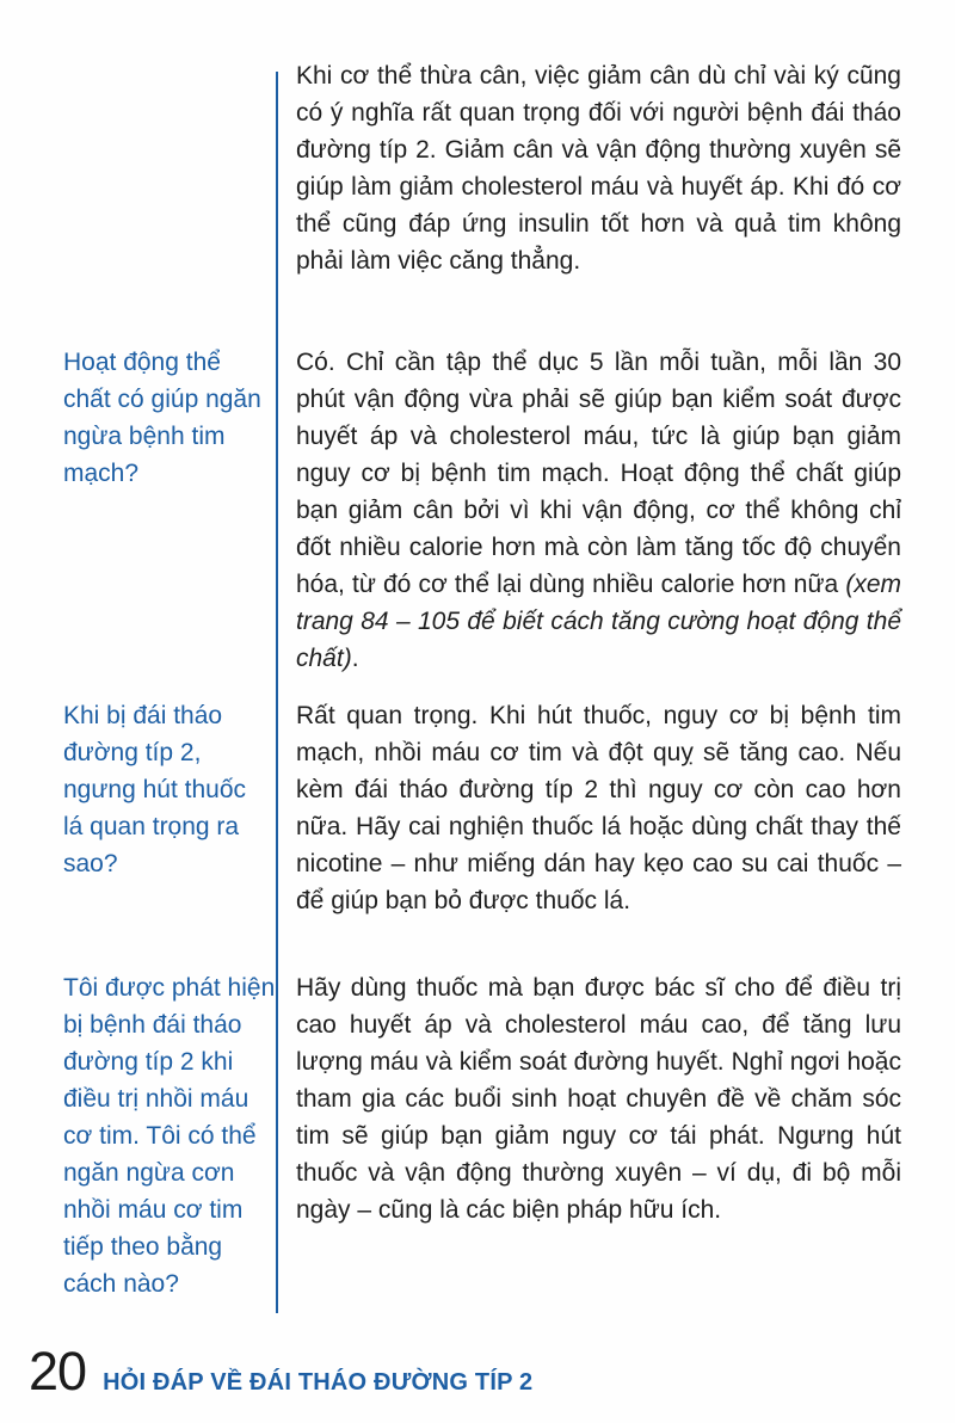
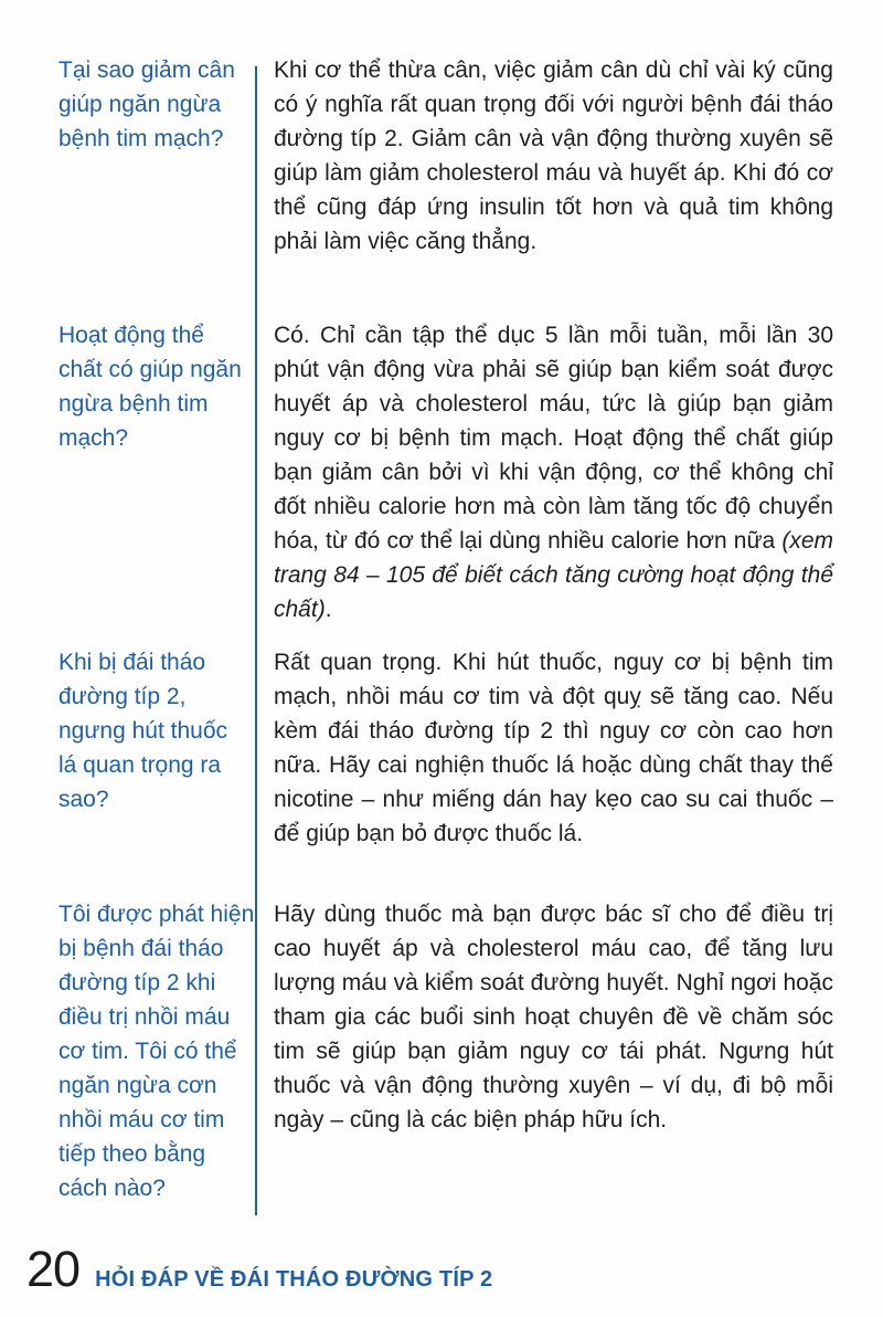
+ Tại sao giảm cân
+ giúp ngăn ngừa
+ bệnh tim mạch?
  Khi cơ thể thừa cân, việc giảm cân dù chỉ vài ký cũng có ý nghĩa rất quan trọng đối với người bệnh đái tháo đường típ 2. Giảm cân và vận động thường xuyên sẽ giúp làm giảm cholesterol máu và huyết áp. Khi đó cơ thể cũng đáp ứng insulin tốt hơn và quả tim không phải làm việc căng thẳng.
  Hoạt động thể
  chất có giúp ngăn
  ngừa bệnh tim
  mạch?
  Có. Chỉ cần tập thể dục 5 lần mỗi tuần, mỗi lần 30 phút vận động vừa phải sẽ giúp bạn kiểm soát được huyết áp và cholesterol máu, tức là giúp bạn giảm nguy cơ bị bệnh tim mạch. Hoạt động thể chất giúp bạn giảm cân bởi vì khi vận động, cơ thể không chỉ đốt nhiều calorie hơn mà còn làm tăng tốc độ chuyển hóa, từ đó cơ thể lại dùng nhiều calorie hơn nữa (xem trang 84 – 105 để biết cách tăng cường hoạt động thể chất).
  Khi bị đái tháo
  đường típ 2,
  ngưng hút thuốc
  lá quan trọng ra
  sao?
  Rất quan trọng. Khi hút thuốc, nguy cơ bị bệnh tim mạch, nhồi máu cơ tim và đột quỵ sẽ tăng cao. Nếu kèm đái tháo đường típ 2 thì nguy cơ còn cao hơn nữa. Hãy cai nghiện thuốc lá hoặc dùng chất thay thế nicotine – như miếng dán hay kẹo cao su cai thuốc – để giúp bạn bỏ được thuốc lá.
  Tôi được phát hiện
  bị bệnh đái tháo
  đường típ 2 khi
  điều trị nhồi máu
  cơ tim. Tôi có thể
  ngăn ngừa cơn
  nhồi máu cơ tim
  tiếp theo bằng
  cách nào?
  Hãy dùng thuốc mà bạn được bác sĩ cho để điều trị cao huyết áp và cholesterol máu cao, để tăng lưu lượng máu và kiểm soát đường huyết. Nghỉ ngơi hoặc tham gia các buổi sinh hoạt chuyên đề về chăm sóc tim sẽ giúp bạn giảm nguy cơ tái phát. Ngưng hút thuốc và vận động thường xuyên – ví dụ, đi bộ mỗi ngày – cũng là các biện pháp hữu ích.
  20
  HỎI ĐÁP VỀ ĐÁI THÁO ĐƯỜNG TÍP 2
